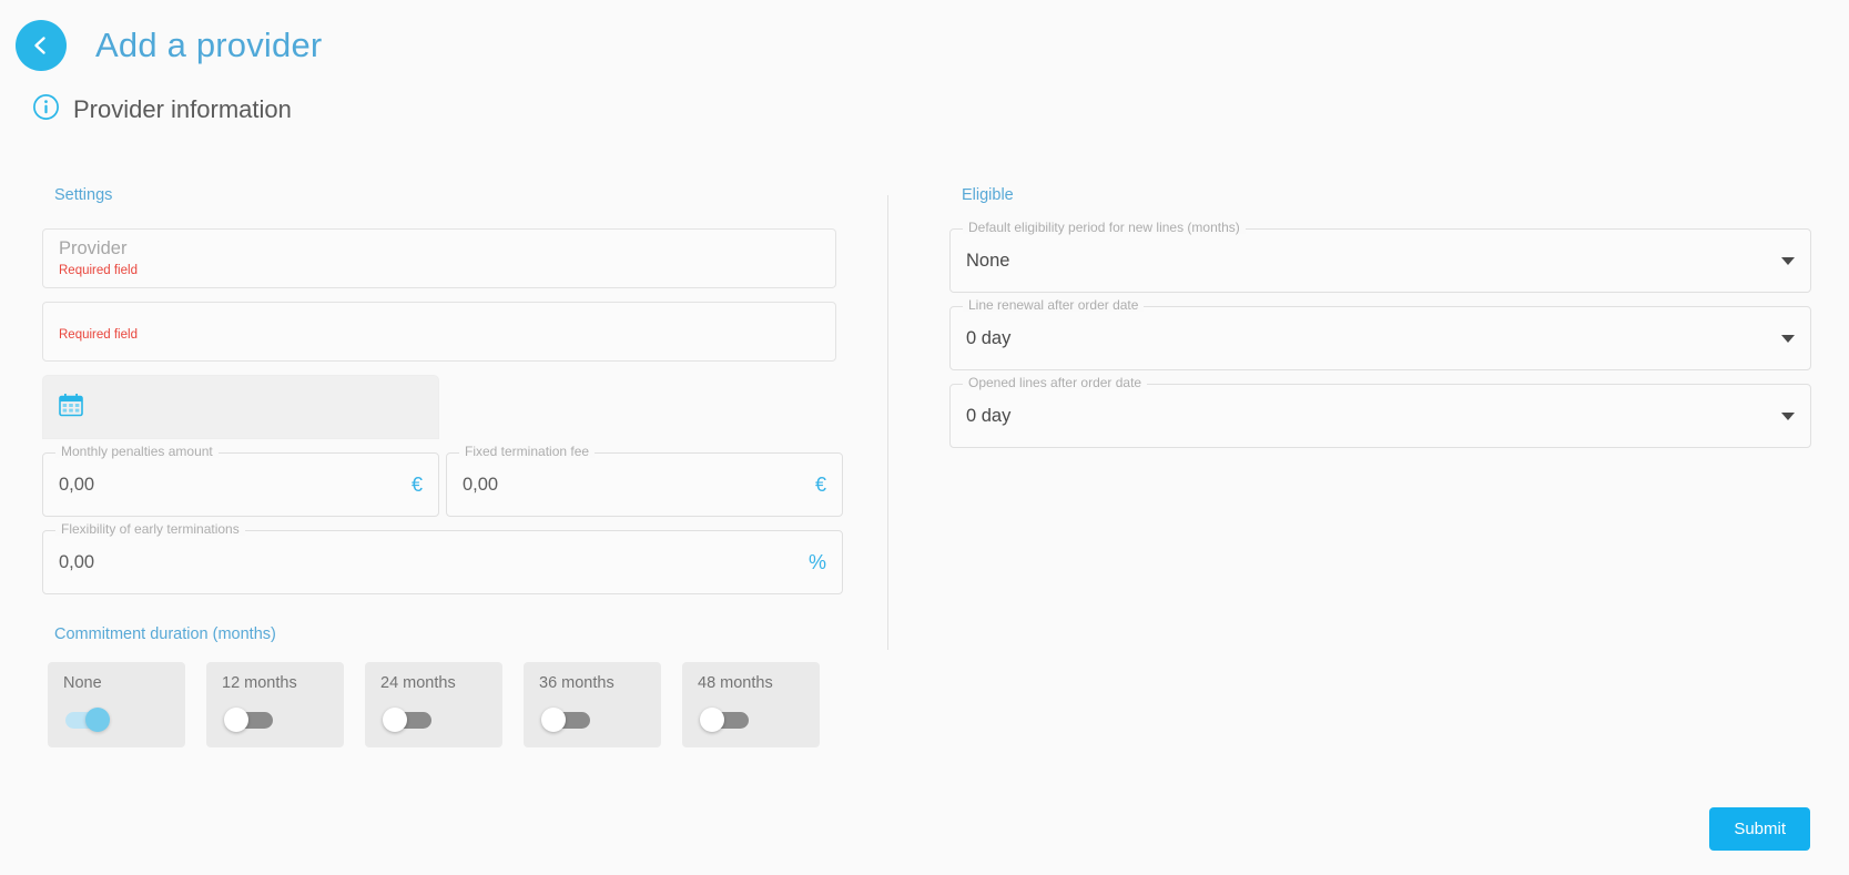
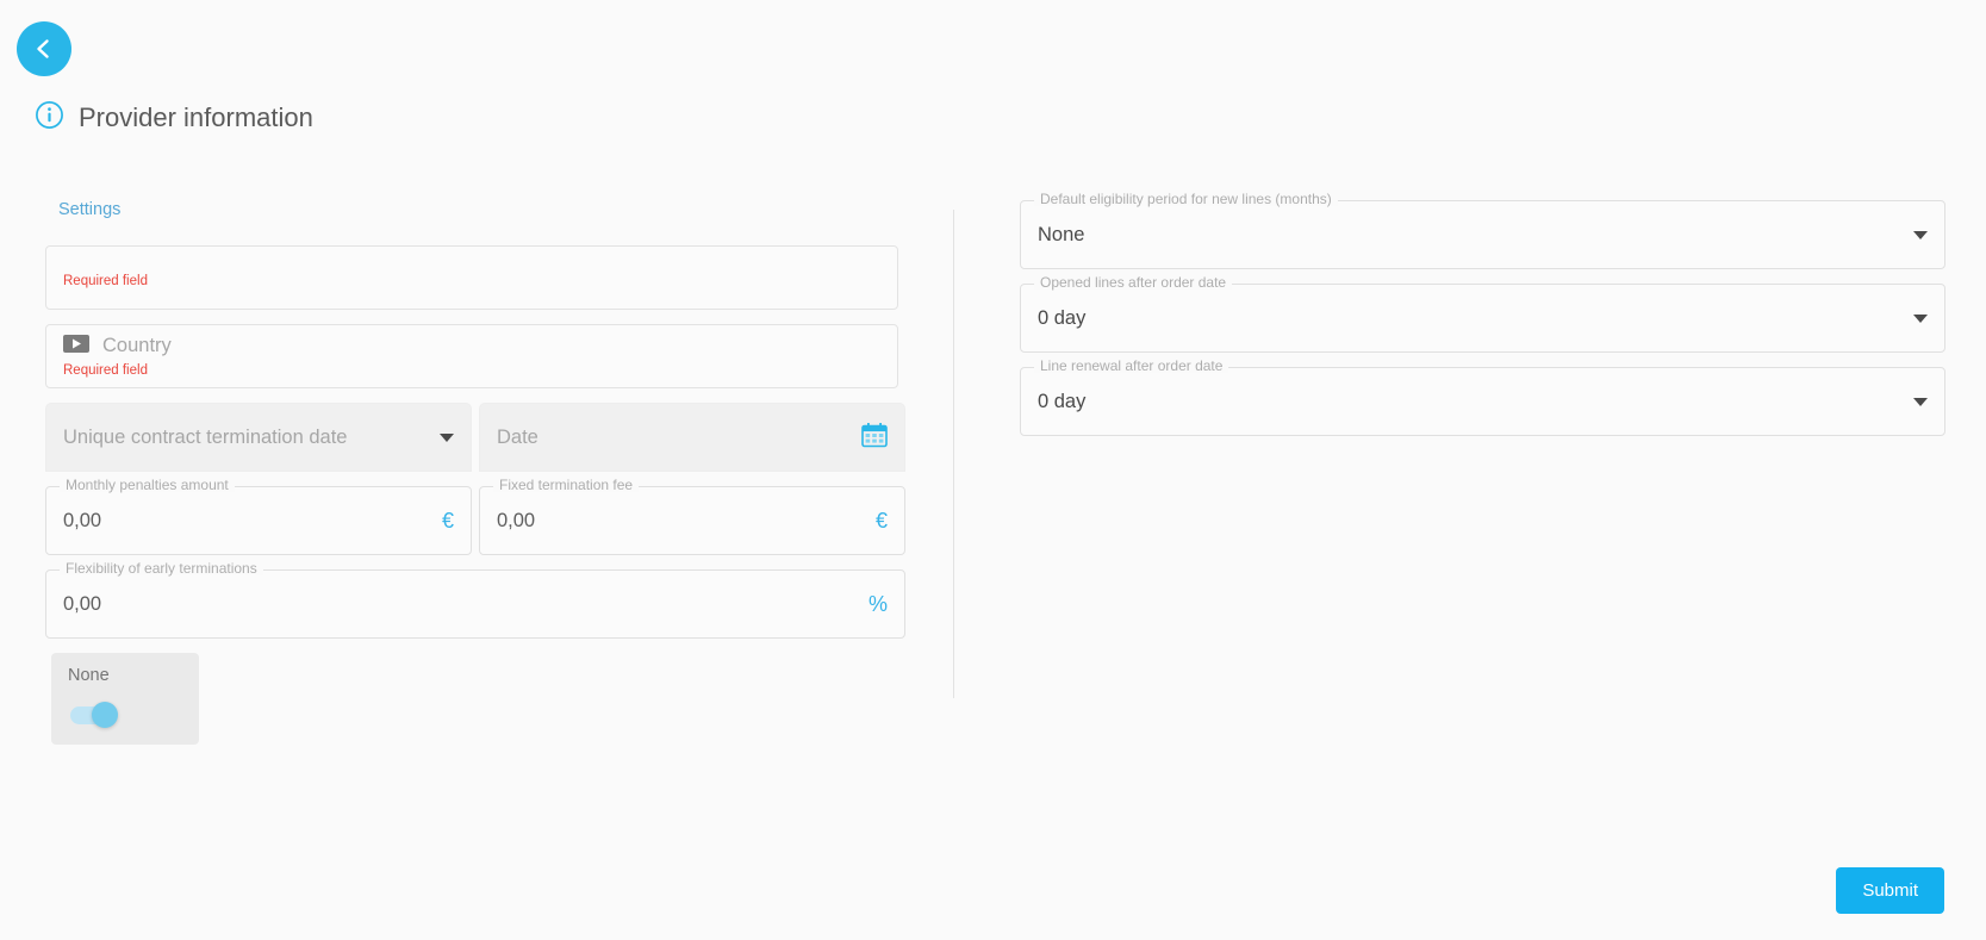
- Add a provider
  Provider information
  Settings
- Provider
  Required field
+ Country
  Required field
+ Unique contract termination date
+ Date
  Monthly penalties amount
  0,00
  €
  Fixed termination fee
  0,00
  €
  Flexibility of early terminations
  0,00
  %
- Commitment duration (months)
  None
- 12 months
- 24 months
- 36 months
- 48 months
- Eligible
  Default eligibility period for new lines (months)
  None
- Line renewal after order date
+ Opened lines after order date
  0 day
- Opened lines after order date
+ Line renewal after order date
  0 day
  Submit
